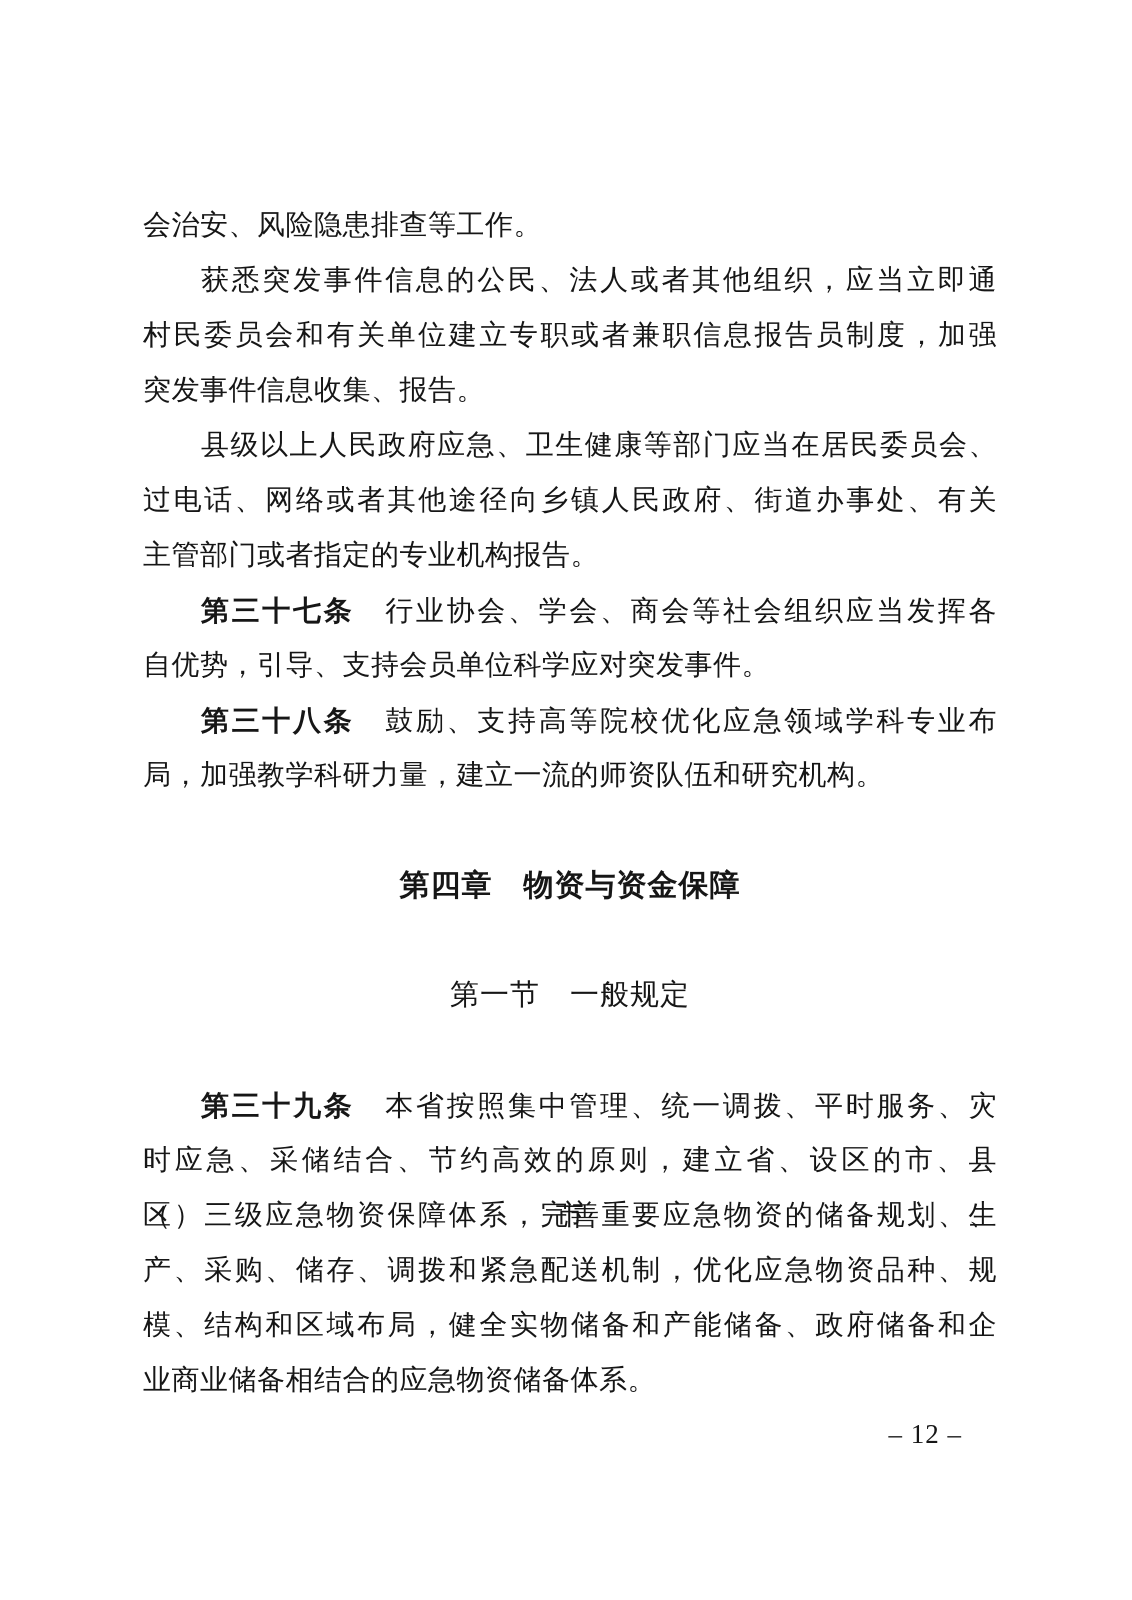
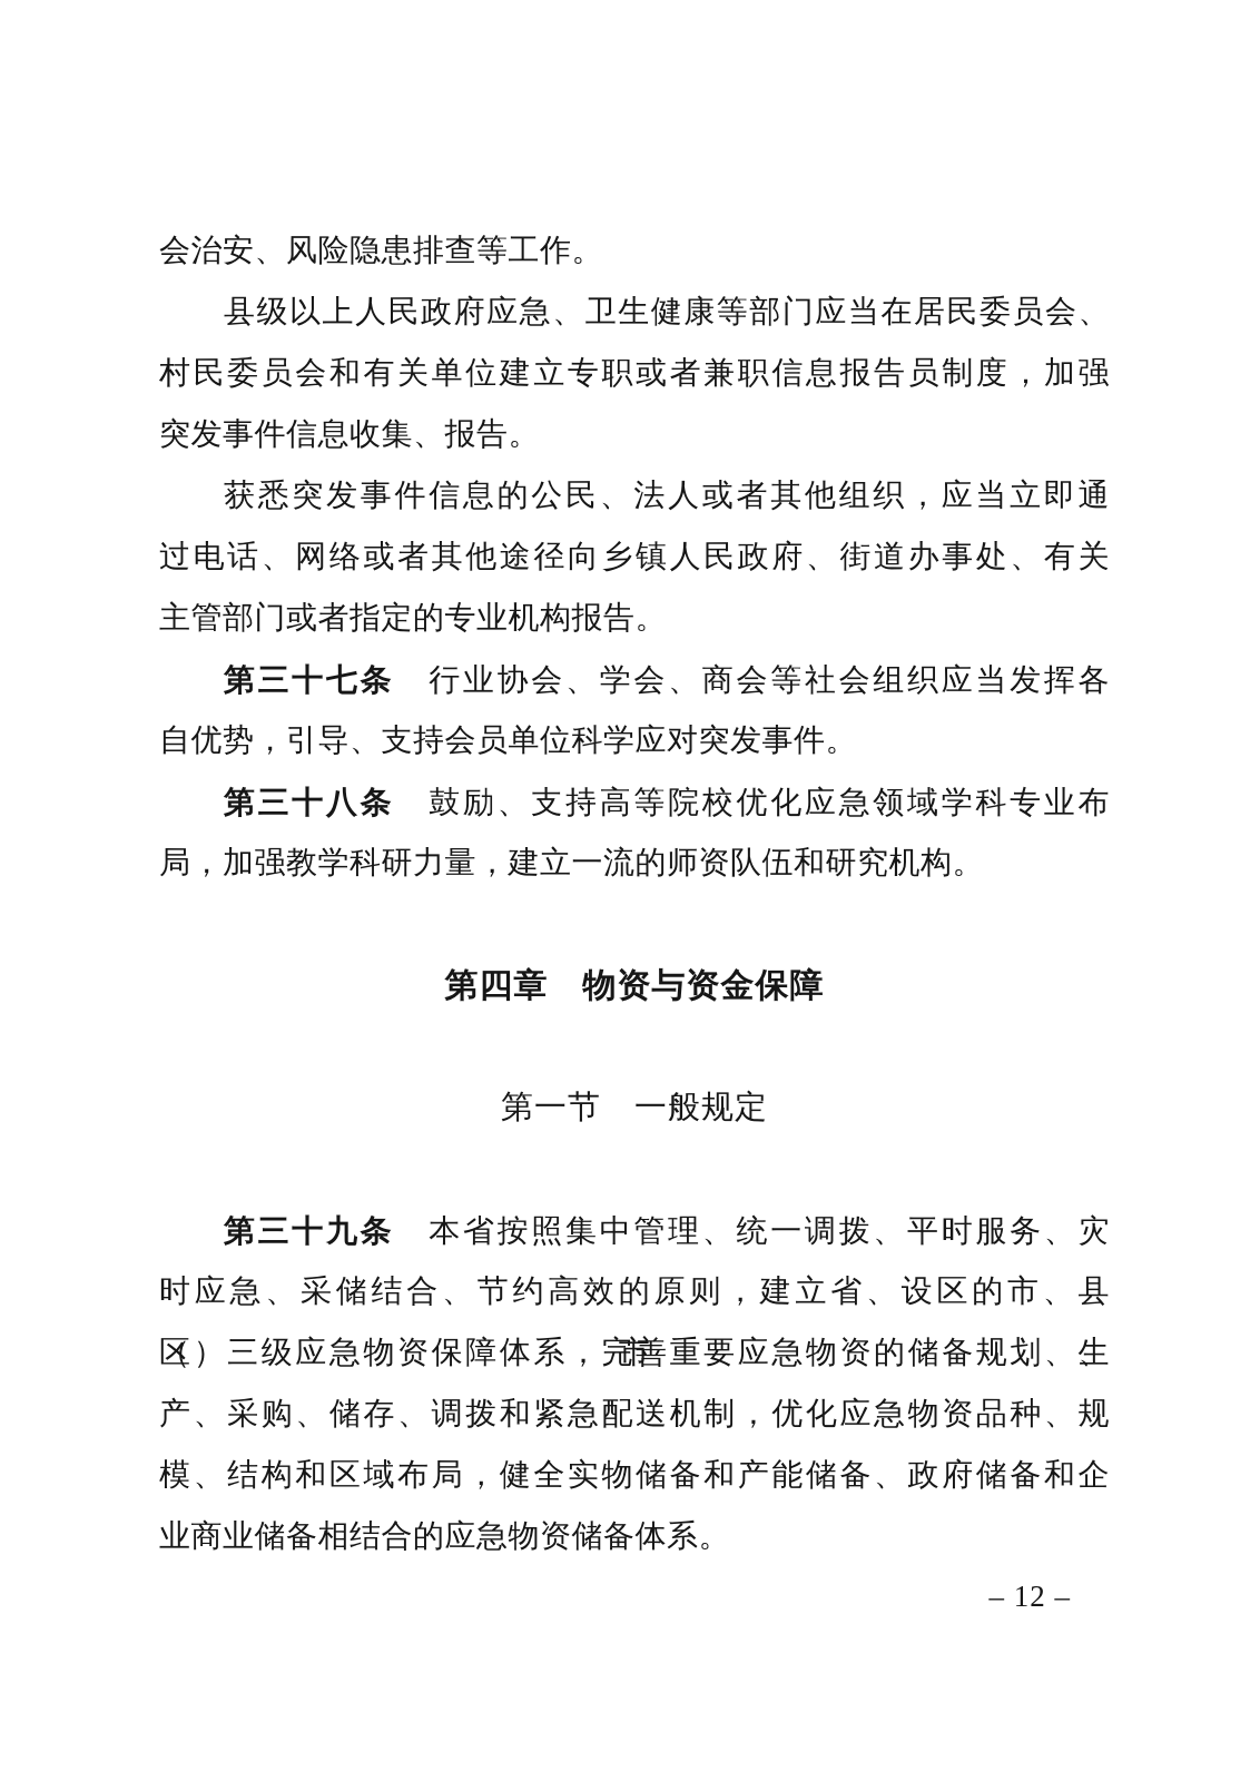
  会治安、风险隐患排查等工作。
- 获悉突发事件信息的公民、法人或者其他组织，应当立即通
+ 县级以上人民政府应急、卫生健康等部门应当在居民委员会、
  村民委员会和有关单位建立专职或者兼职信息报告员制度，加强
  突发事件信息收集、报告。
- 县级以上人民政府应急、卫生健康等部门应当在居民委员会、
+ 获悉突发事件信息的公民、法人或者其他组织，应当立即通
  过电话、网络或者其他途径向乡镇人民政府、街道办事处、有关
  主管部门或者指定的专业机构报告。
  第三十七条 行业协会、学会、商会等社会组织应当发挥各
  自优势，引导、支持会员单位科学应对突发事件。
  第三十八条 鼓励、支持高等院校优化应急领域学科专业布
  局，加强教学科研力量，建立一流的师资队伍和研究机构。
  第四章 物资与资金保障
  第一节 一般规定
  第三十九条 本省按照集中管理、统一调拨、平时服务、灾
  时应急、采储结合、节约高效的原则，建立省、设区的市、县（市、
  区）三级应急物资保障体系，完善重要应急物资的储备规划、生
  产、采购、储存、调拨和紧急配送机制，优化应急物资品种、规
  模、结构和区域布局，健全实物储备和产能储备、政府储备和企
  业商业储备相结合的应急物资储备体系。
  – 12 –
